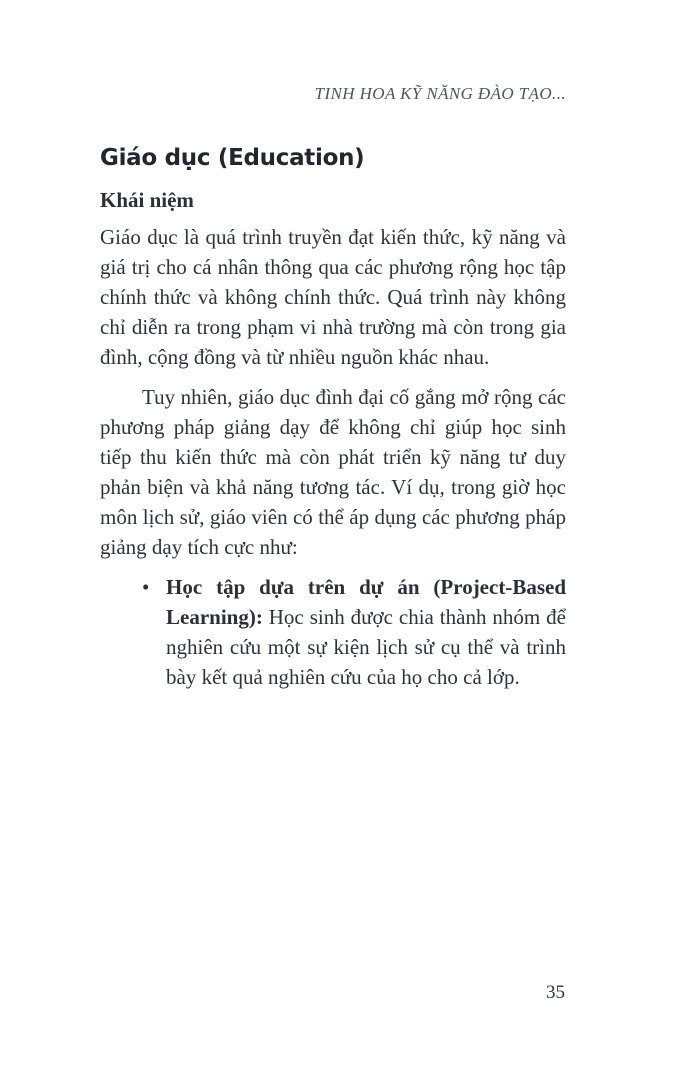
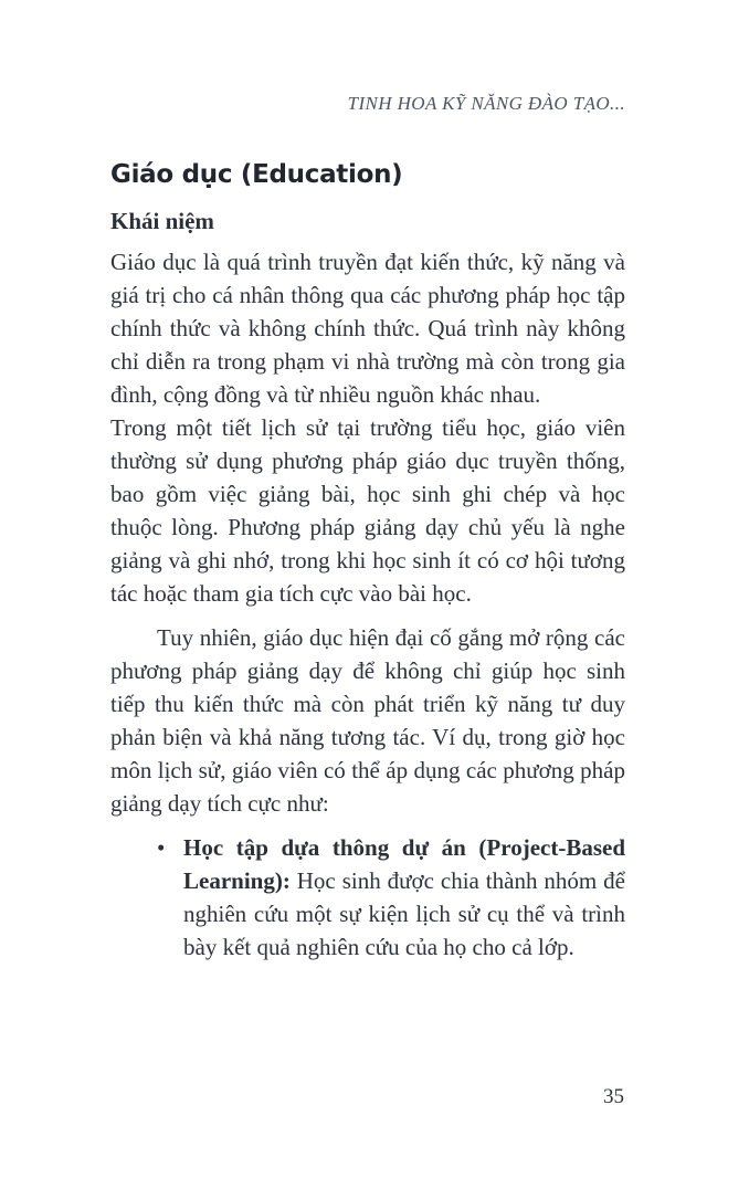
  TINH HOA KỸ NĂNG ĐÀO TẠO...
  Giáo dục (Education)
  Khái niệm
- Giáo dục là quá trình truyền đạt kiến thức, kỹ năng và giá trị cho cá nhân thông qua các phương rộng học tập chính thức và không chính thức. Quá trình này không chỉ diễn ra trong phạm vi nhà trường mà còn trong gia đình, cộng đồng và từ nhiều nguồn khác nhau.
+ Giáo dục là quá trình truyền đạt kiến thức, kỹ năng và giá trị cho cá nhân thông qua các phương pháp học tập chính thức và không chính thức. Quá trình này không chỉ diễn ra trong phạm vi nhà trường mà còn trong gia đình, cộng đồng và từ nhiều nguồn khác nhau.
+ Trong một tiết lịch sử tại trường tiểu học, giáo viên thường sử dụng phương pháp giáo dục truyền thống, bao gồm việc giảng bài, học sinh ghi chép và học thuộc lòng. Phương pháp giảng dạy chủ yếu là nghe giảng và ghi nhớ, trong khi học sinh ít có cơ hội tương tác hoặc tham gia tích cực vào bài học.
- Tuy nhiên, giáo dục đình đại cố gắng mở rộng các phương pháp giảng dạy để không chỉ giúp học sinh tiếp thu kiến thức mà còn phát triển kỹ năng tư duy phản biện và khả năng tương tác. Ví dụ, trong giờ học môn lịch sử, giáo viên có thể áp dụng các phương pháp giảng dạy tích cực như:
+ Tuy nhiên, giáo dục hiện đại cố gắng mở rộng các phương pháp giảng dạy để không chỉ giúp học sinh tiếp thu kiến thức mà còn phát triển kỹ năng tư duy phản biện và khả năng tương tác. Ví dụ, trong giờ học môn lịch sử, giáo viên có thể áp dụng các phương pháp giảng dạy tích cực như:
  •
- Học tập dựa trên dự án (Project-Based Learning): Học sinh được chia thành nhóm để nghiên cứu một sự kiện lịch sử cụ thể và trình bày kết quả nghiên cứu của họ cho cả lớp.
+ Học tập dựa thông dự án (Project-Based Learning): Học sinh được chia thành nhóm để nghiên cứu một sự kiện lịch sử cụ thể và trình bày kết quả nghiên cứu của họ cho cả lớp.
  35
